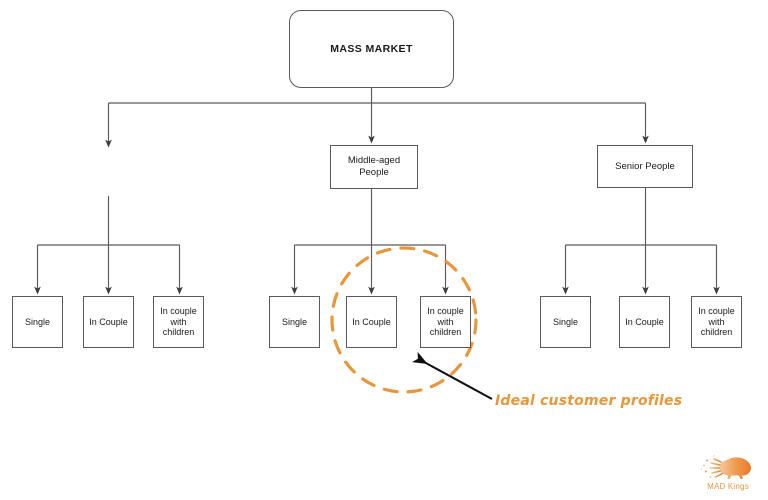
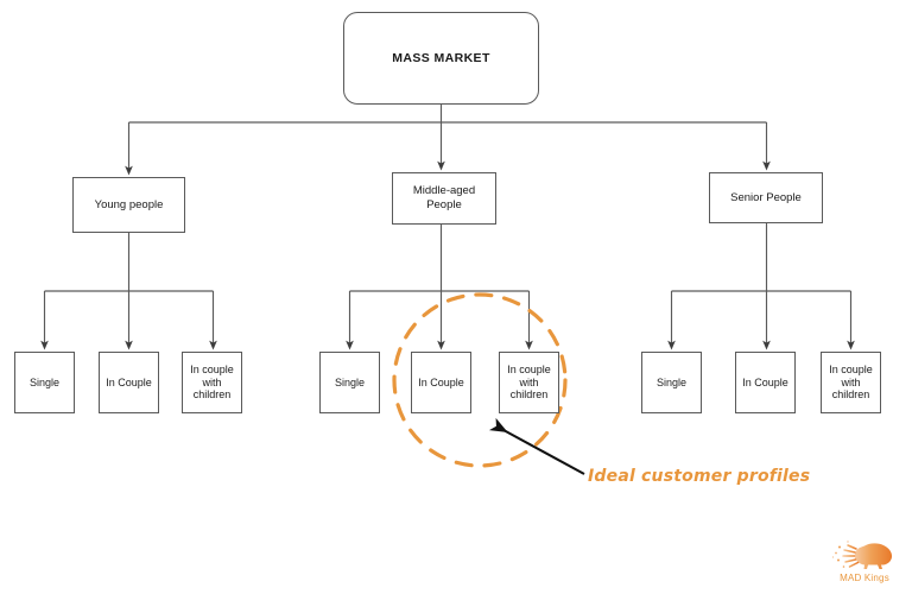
  MASS MARKET
+ Young people
  Middle-aged
  People
  Senior People
  Single
  In Couple
  In couple
  with
  children
  Single
  In Couple
  In couple
  with
  children
  Single
  In Couple
  In couple
  with
  children
  Ideal customer profiles
  MAD Kings
